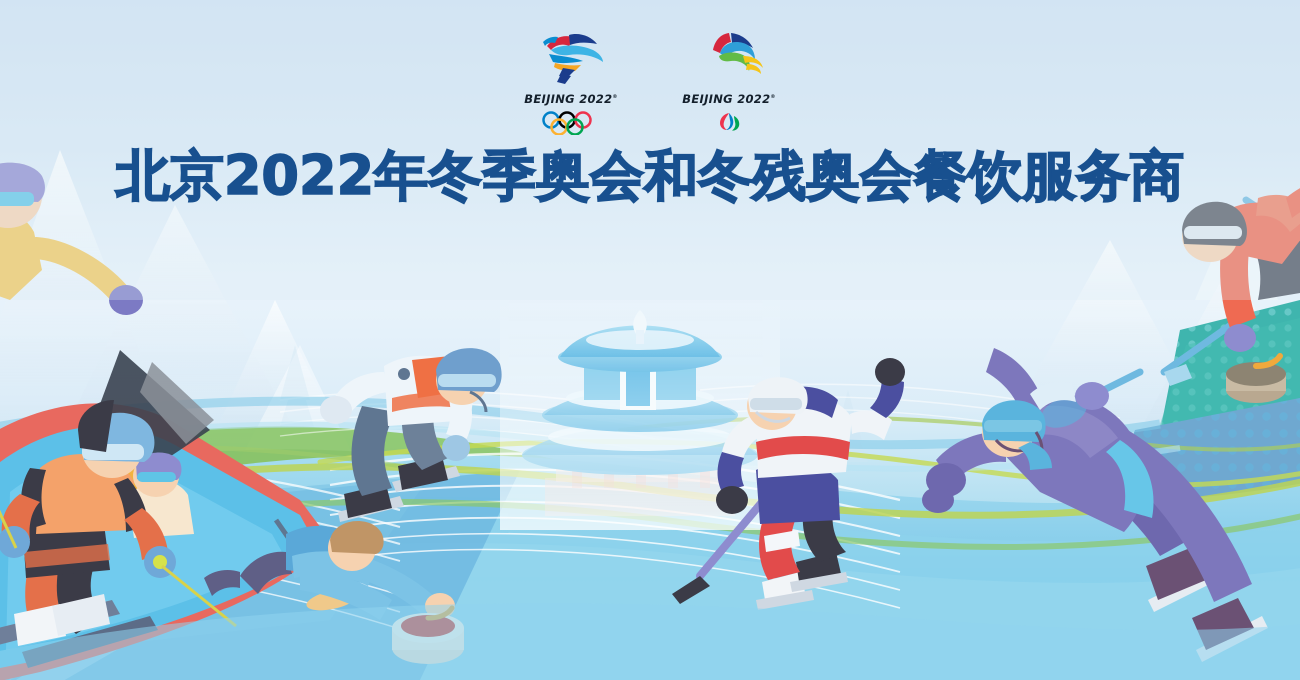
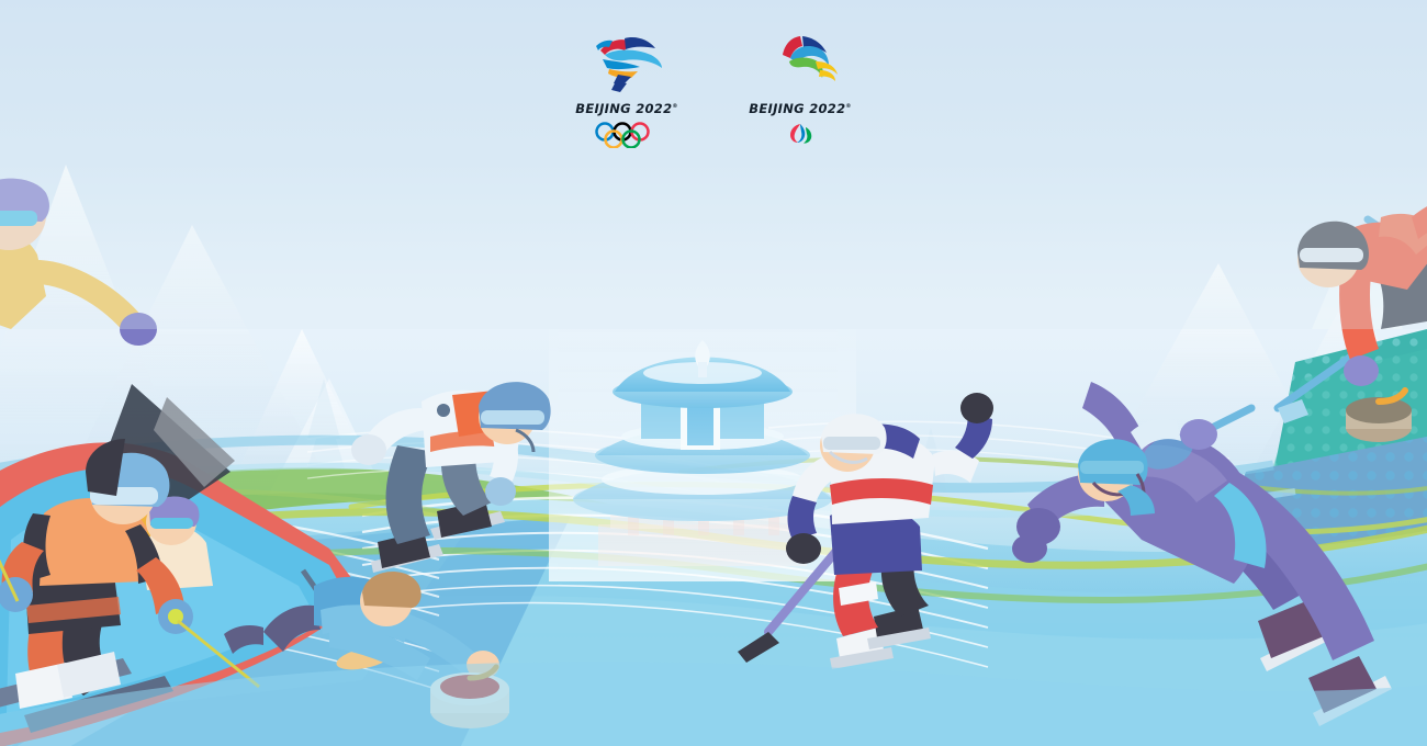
  BEIJING 2022
  BEIJING 2022
- 北京2022年冬季奥会和冬残奥会餐饮服务商
